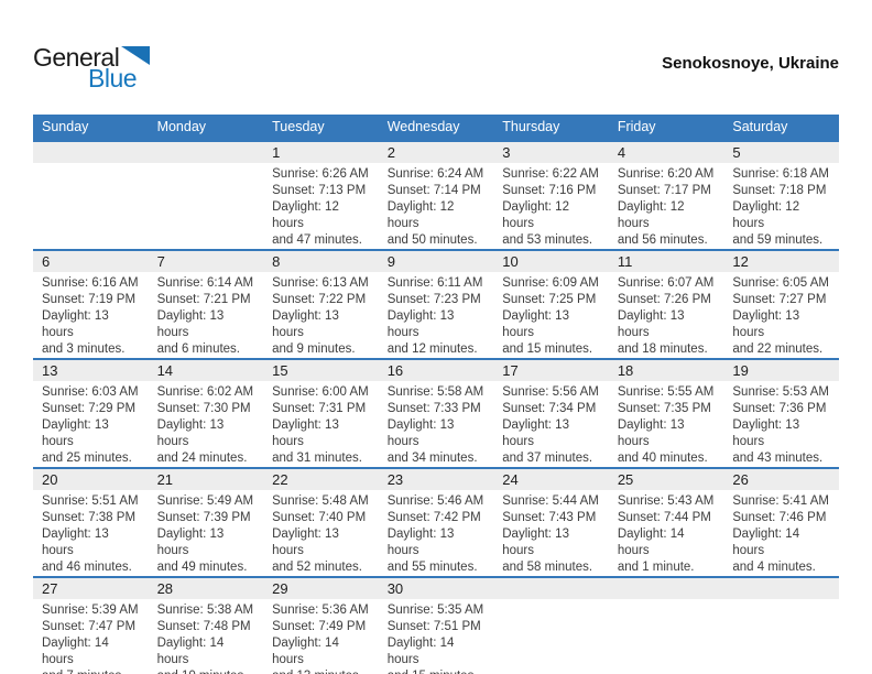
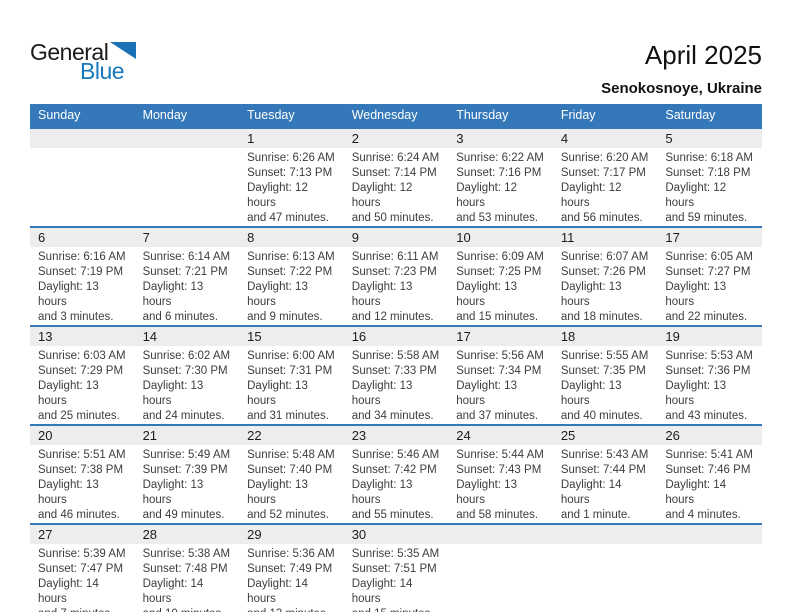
  General
  Blue
+ April 2025
  Senokosnoye, Ukraine
  Sunday	Monday	Tuesday	Wednesday	Thursday	Friday	Saturday
  		1Sunrise: 6:26 AMSunset: 7:13 PMDaylight: 12 hoursand 47 minutes.	2Sunrise: 6:24 AMSunset: 7:14 PMDaylight: 12 hoursand 50 minutes.	3Sunrise: 6:22 AMSunset: 7:16 PMDaylight: 12 hoursand 53 minutes.	4Sunrise: 6:20 AMSunset: 7:17 PMDaylight: 12 hoursand 56 minutes.	5Sunrise: 6:18 AMSunset: 7:18 PMDaylight: 12 hoursand 59 minutes.
- 6Sunrise: 6:16 AMSunset: 7:19 PMDaylight: 13 hoursand 3 minutes.	7Sunrise: 6:14 AMSunset: 7:21 PMDaylight: 13 hoursand 6 minutes.	8Sunrise: 6:13 AMSunset: 7:22 PMDaylight: 13 hoursand 9 minutes.	9Sunrise: 6:11 AMSunset: 7:23 PMDaylight: 13 hoursand 12 minutes.	10Sunrise: 6:09 AMSunset: 7:25 PMDaylight: 13 hoursand 15 minutes.	11Sunrise: 6:07 AMSunset: 7:26 PMDaylight: 13 hoursand 18 minutes.	12Sunrise: 6:05 AMSunset: 7:27 PMDaylight: 13 hoursand 22 minutes.
+ 6Sunrise: 6:16 AMSunset: 7:19 PMDaylight: 13 hoursand 3 minutes.	7Sunrise: 6:14 AMSunset: 7:21 PMDaylight: 13 hoursand 6 minutes.	8Sunrise: 6:13 AMSunset: 7:22 PMDaylight: 13 hoursand 9 minutes.	9Sunrise: 6:11 AMSunset: 7:23 PMDaylight: 13 hoursand 12 minutes.	10Sunrise: 6:09 AMSunset: 7:25 PMDaylight: 13 hoursand 15 minutes.	11Sunrise: 6:07 AMSunset: 7:26 PMDaylight: 13 hoursand 18 minutes.	17Sunrise: 6:05 AMSunset: 7:27 PMDaylight: 13 hoursand 22 minutes.
  13Sunrise: 6:03 AMSunset: 7:29 PMDaylight: 13 hoursand 25 minutes.	14Sunrise: 6:02 AMSunset: 7:30 PMDaylight: 13 hoursand 24 minutes.	15Sunrise: 6:00 AMSunset: 7:31 PMDaylight: 13 hoursand 31 minutes.	16Sunrise: 5:58 AMSunset: 7:33 PMDaylight: 13 hoursand 34 minutes.	17Sunrise: 5:56 AMSunset: 7:34 PMDaylight: 13 hoursand 37 minutes.	18Sunrise: 5:55 AMSunset: 7:35 PMDaylight: 13 hoursand 40 minutes.	19Sunrise: 5:53 AMSunset: 7:36 PMDaylight: 13 hoursand 43 minutes.
  20Sunrise: 5:51 AMSunset: 7:38 PMDaylight: 13 hoursand 46 minutes.	21Sunrise: 5:49 AMSunset: 7:39 PMDaylight: 13 hoursand 49 minutes.	22Sunrise: 5:48 AMSunset: 7:40 PMDaylight: 13 hoursand 52 minutes.	23Sunrise: 5:46 AMSunset: 7:42 PMDaylight: 13 hoursand 55 minutes.	24Sunrise: 5:44 AMSunset: 7:43 PMDaylight: 13 hoursand 58 minutes.	25Sunrise: 5:43 AMSunset: 7:44 PMDaylight: 14 hoursand 1 minute.	26Sunrise: 5:41 AMSunset: 7:46 PMDaylight: 14 hoursand 4 minutes.
  27Sunrise: 5:39 AMSunset: 7:47 PMDaylight: 14 hours	28Sunrise: 5:38 AMSunset: 7:48 PMDaylight: 14 hours	29Sunrise: 5:36 AMSunset: 7:49 PMDaylight: 14 hours	30Sunrise: 5:35 AMSunset: 7:51 PMDaylight: 14 hours
